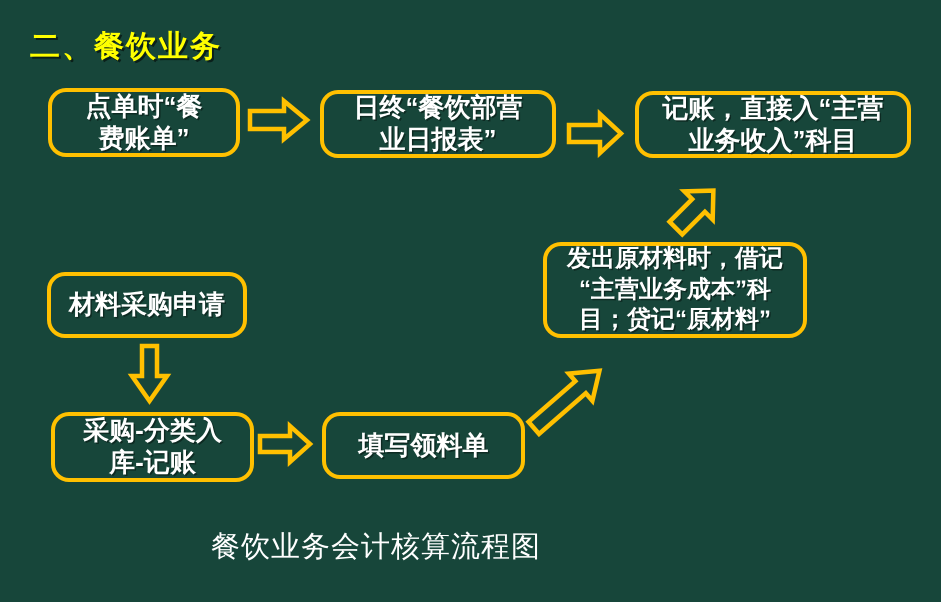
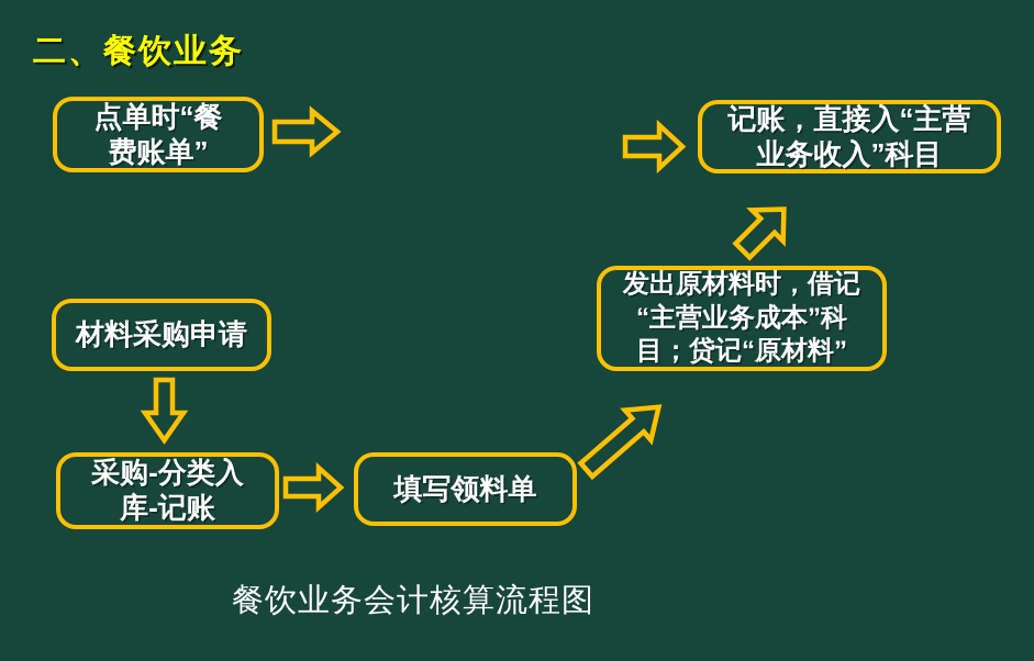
  二、餐饮业务
  点单时“餐
  费账单”
- 日终“餐饮部营
- 业日报表”
  记账，直接入“主营
  业务收入”科目
  材料采购申请
  发出原材料时，借记
  “主营业务成本”科
  目；贷记“原材料”
  采购-分类入
  库-记账
  填写领料单
  餐饮业务会计核算流程图
